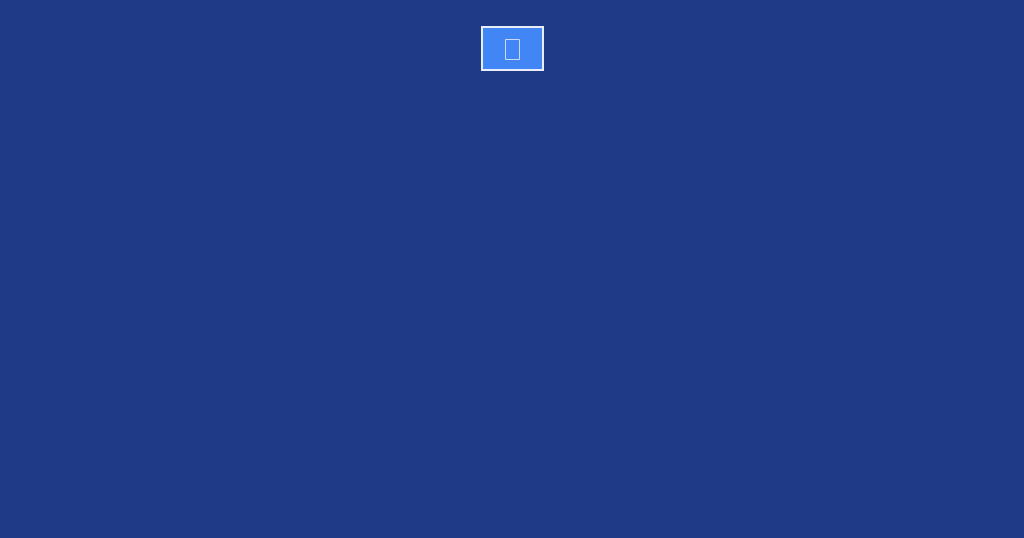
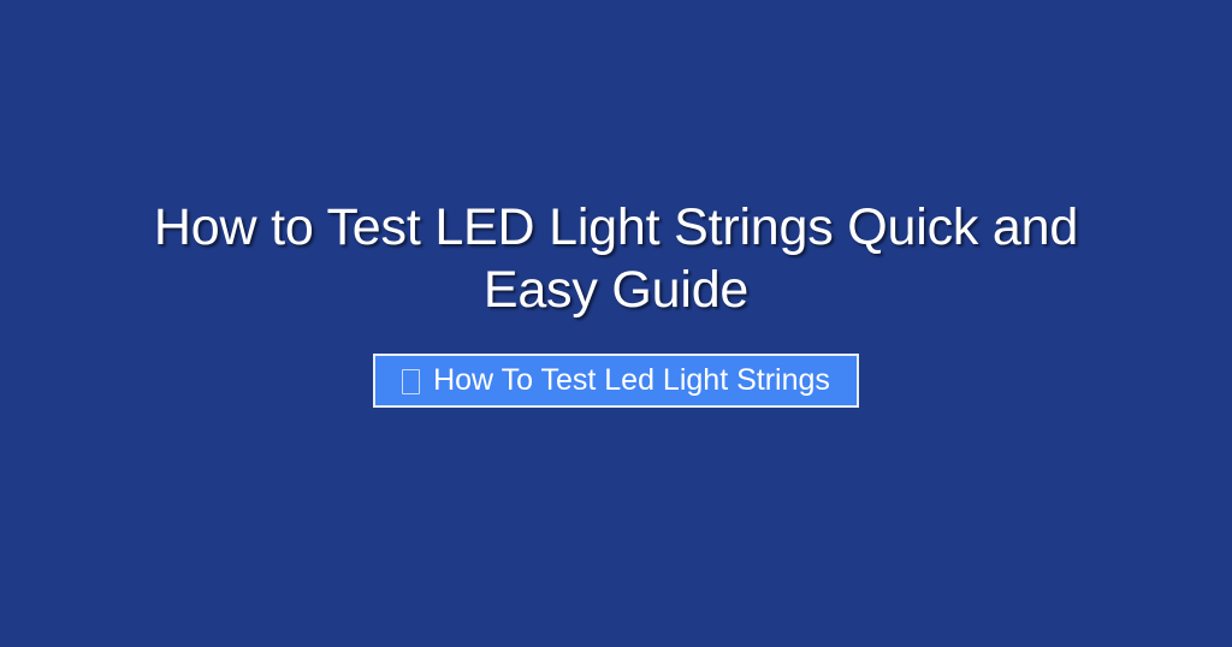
+ How to Test LED Light Strings Quick and Easy Guide
+ How To Test Led Light Strings
